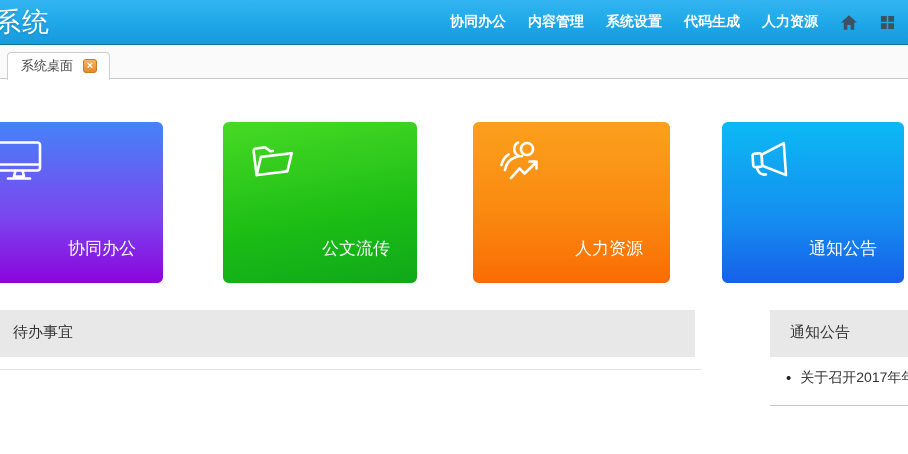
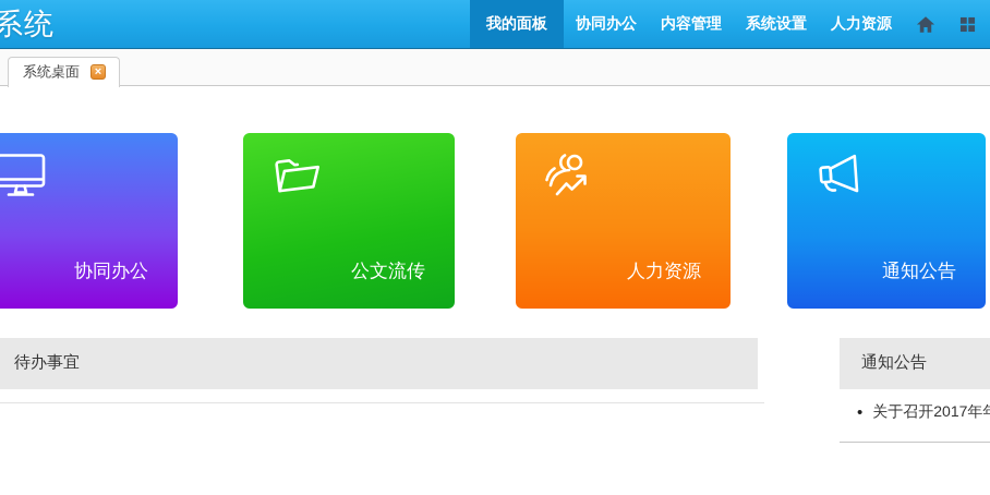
  系统
+ 我的面板
  协同办公
  内容管理
  系统设置
- 代码生成
  人力资源
  系统桌面
  ×
  协同办公
  公文流传
  人力资源
  通知公告
  待办事宜
  通知公告
  •
  关于召开2017年
